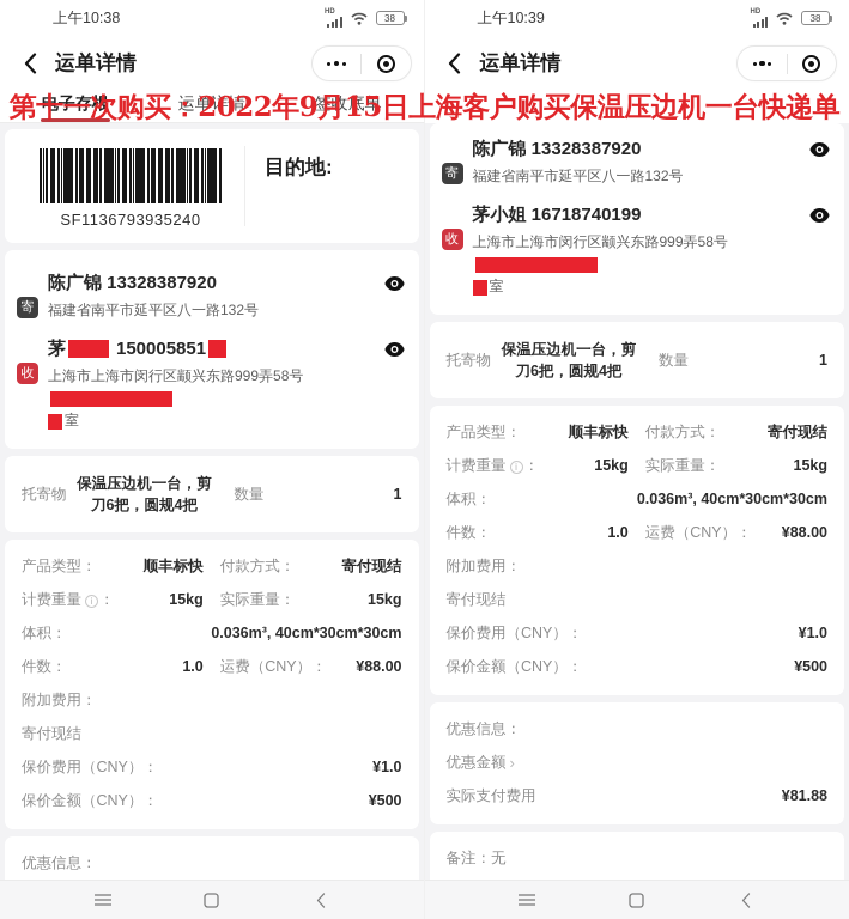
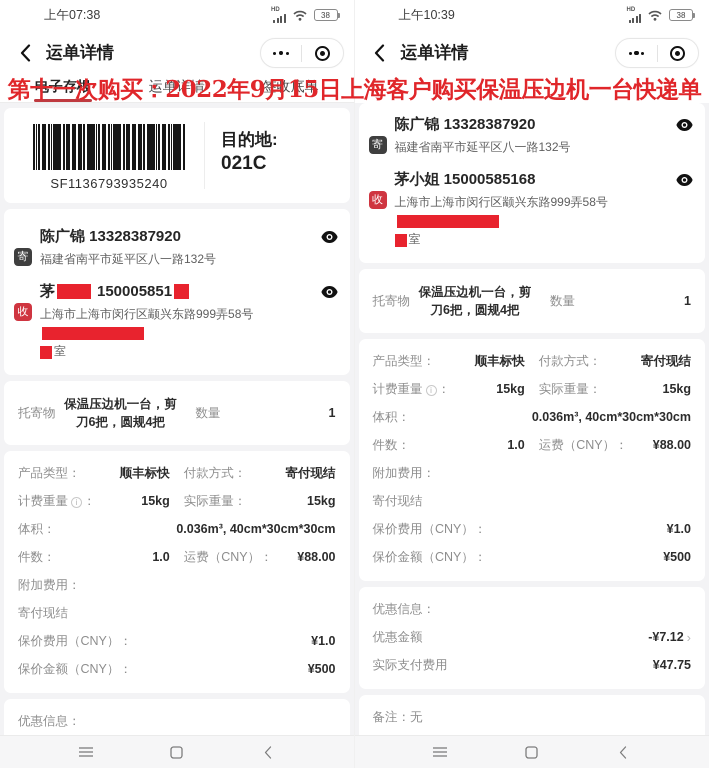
- 上午10:38
+ 上午07:38
  38
  运单详情
  电子存根
  运单详情
  签收底单
  SF1136793935240
  目的地:
+ 021C
  寄
  陈广锦 13328387920
  福建省南平市延平区八一路132号
  收
  茅 150005851
  上海市上海市闵行区颛兴东路999弄58号
  室
  托寄物
  保温压边机一台，剪刀6把，圆规4把
  数量
  1
  产品类型：
  顺丰标快
  付款方式：
  寄付现结
  计费重量 ：
  15kg
  实际重量：
  15kg
  体积：
  0.036m³, 40cm*30cm*30cm
  件数：
  1.0
  运费（CNY）：
  ¥88.00
  附加费用：
  寄付现结
  保价费用（CNY）：
  ¥1.0
  保价金额（CNY）：
  ¥500
  优惠信息：
  上午10:39
  38
  运单详情
  寄
  陈广锦 13328387920
  福建省南平市延平区八一路132号
  收
- 茅小姐 16718740199
+ 茅小姐 15000585168
  上海市上海市闵行区颛兴东路999弄58号
  室
  托寄物
  保温压边机一台，剪刀6把，圆规4把
  数量
  1
  产品类型：
  顺丰标快
  付款方式：
  寄付现结
  计费重量 ：
  15kg
  实际重量：
  15kg
  体积：
  0.036m³, 40cm*30cm*30cm
  件数：
  1.0
  运费（CNY）：
  ¥88.00
  附加费用：
  寄付现结
  保价费用（CNY）：
  ¥1.0
  保价金额（CNY）：
  ¥500
  优惠信息：
  优惠金额
+ -¥7.12
  ›
  实际支付费用
- ¥81.88
+ ¥47.75
  备注：无
  第十一次购买：2022年9月15日上海客户购买保温压边机一台快递单
